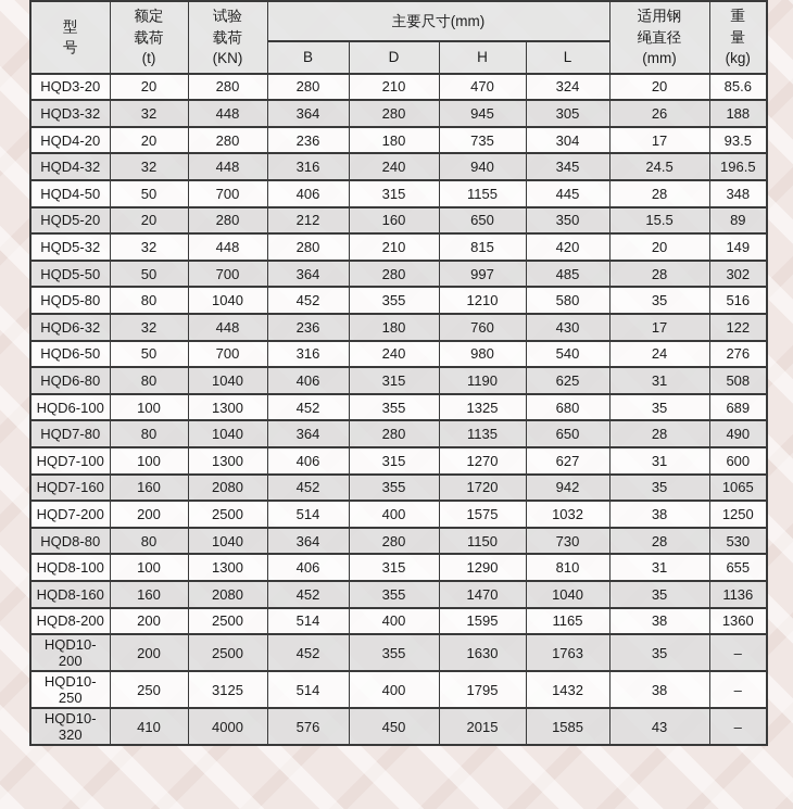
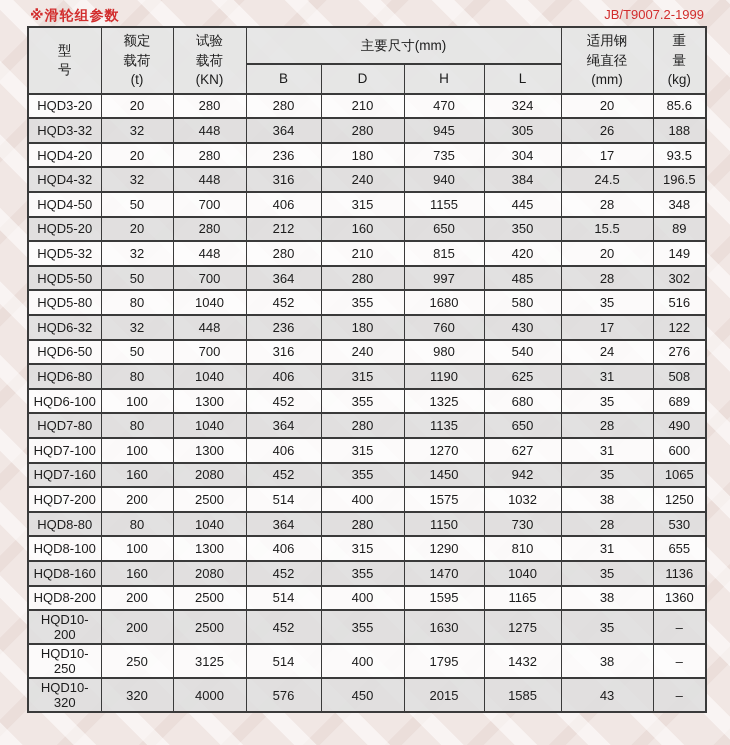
+ ※滑轮组参数
+ JB/T9007.2-1999
  型 号	额定 载荷 (t)	试验 载荷 (KN)	主要尺寸(mm)	适用钢 绳直径 (mm)	重 量 (kg)
  B	D	H	L
  HQD3-20	20	280	280	210	470	324	20	85.6
  HQD3-32	32	448	364	280	945	305	26	188
  HQD4-20	20	280	236	180	735	304	17	93.5
- HQD4-32	32	448	316	240	940	345	24.5	196.5
+ HQD4-32	32	448	316	240	940	384	24.5	196.5
  HQD4-50	50	700	406	315	1155	445	28	348
  HQD5-20	20	280	212	160	650	350	15.5	89
  HQD5-32	32	448	280	210	815	420	20	149
  HQD5-50	50	700	364	280	997	485	28	302
- HQD5-80	80	1040	452	355	1210	580	35	516
+ HQD5-80	80	1040	452	355	1680	580	35	516
  HQD6-32	32	448	236	180	760	430	17	122
  HQD6-50	50	700	316	240	980	540	24	276
  HQD6-80	80	1040	406	315	1190	625	31	508
  HQD6-100	100	1300	452	355	1325	680	35	689
  HQD7-80	80	1040	364	280	1135	650	28	490
  HQD7-100	100	1300	406	315	1270	627	31	600
- HQD7-160	160	2080	452	355	1720	942	35	1065
+ HQD7-160	160	2080	452	355	1450	942	35	1065
  HQD7-200	200	2500	514	400	1575	1032	38	1250
  HQD8-80	80	1040	364	280	1150	730	28	530
  HQD8-100	100	1300	406	315	1290	810	31	655
  HQD8-160	160	2080	452	355	1470	1040	35	1136
  HQD8-200	200	2500	514	400	1595	1165	38	1360
- HQD10-200	200	2500	452	355	1630	1763	35	–
+ HQD10-200	200	2500	452	355	1630	1275	35	–
  HQD10-250	250	3125	514	400	1795	1432	38	–
- HQD10-320	410	4000	576	450	2015	1585	43	–
+ HQD10-320	320	4000	576	450	2015	1585	43	–
